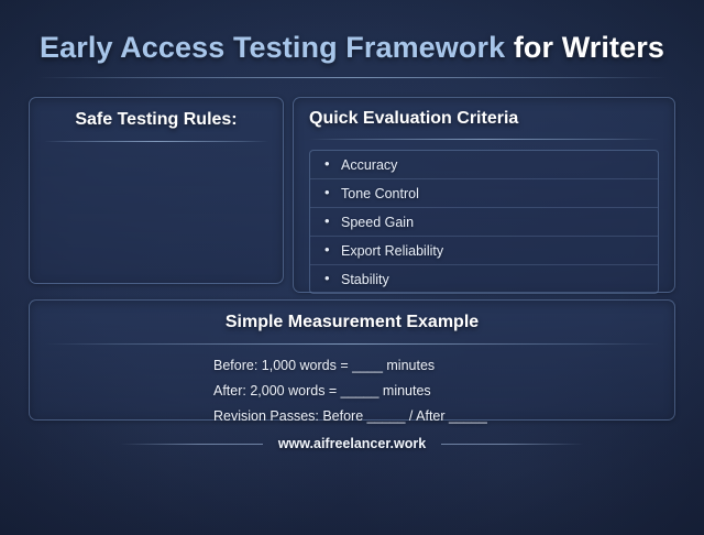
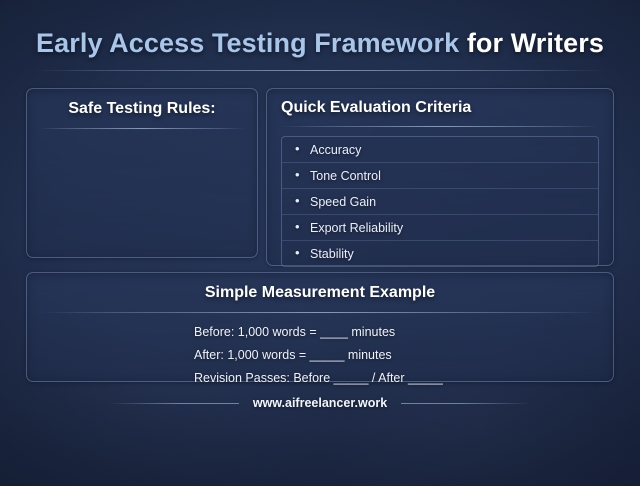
  Early Access Testing Framework for Writers
  Safe Testing Rules:
  Quick Evaluation Criteria
  Accuracy
  Tone Control
  Speed Gain
  Export Reliability
  Stability
  Simple Measurement Example
  Before: 1,000 words = ____ minutes
- After: 2,000 words = _____ minutes
+ After: 1,000 words = _____ minutes
  Revision Passes: Before _____ / After _____
  www.aifreelancer.work
